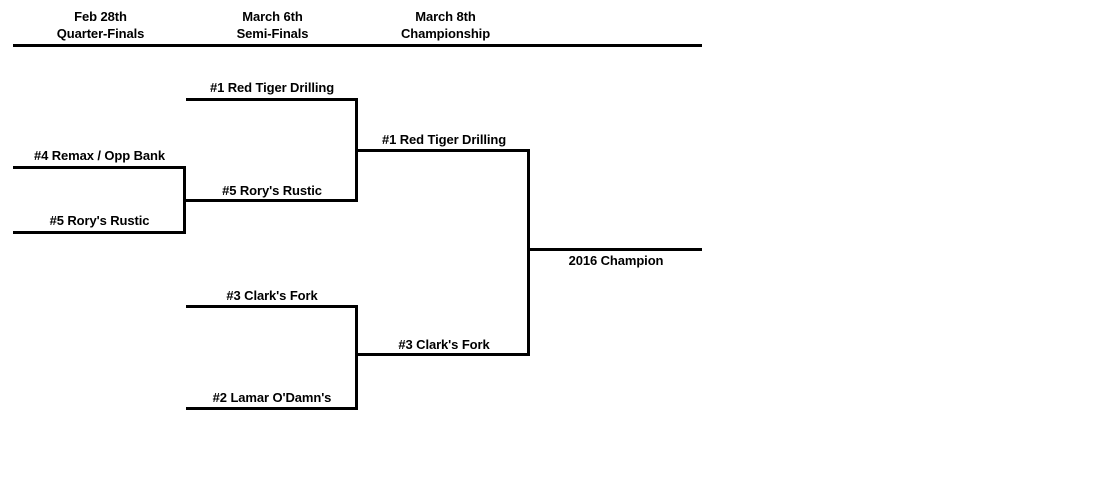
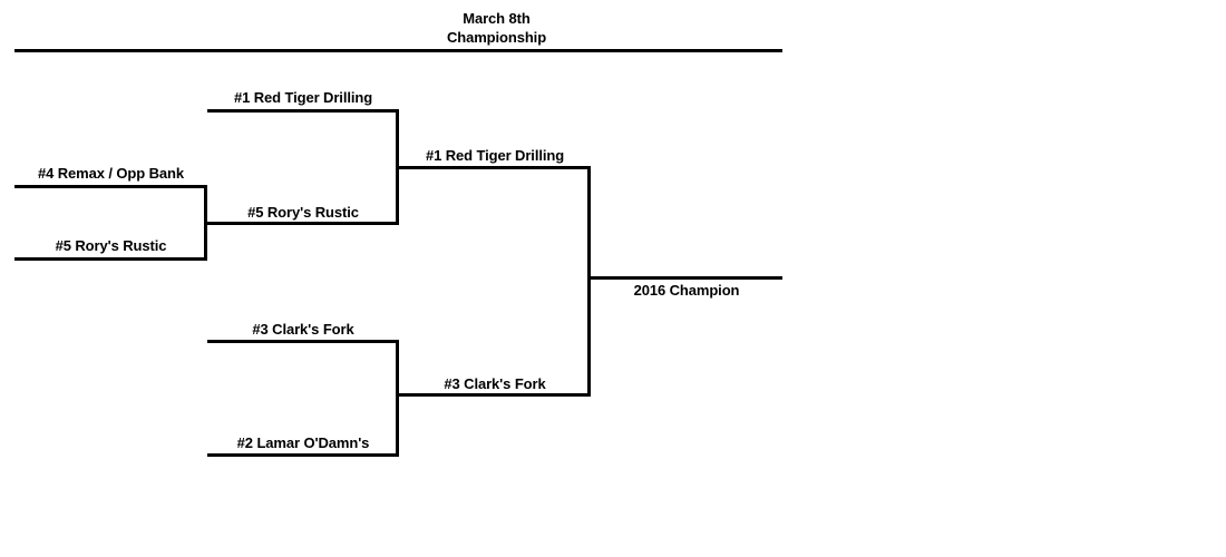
- Feb 28th
- Quarter-Finals
- March 6th
- Semi-Finals
  March 8th
  Championship
  #4 Remax / Opp Bank
  #5 Rory's Rustic
  #1 Red Tiger Drilling
  #5 Rory's Rustic
  #3 Clark's Fork
  #2 Lamar O'Damn's
  #1 Red Tiger Drilling
  #3 Clark's Fork
  2016 Champion
